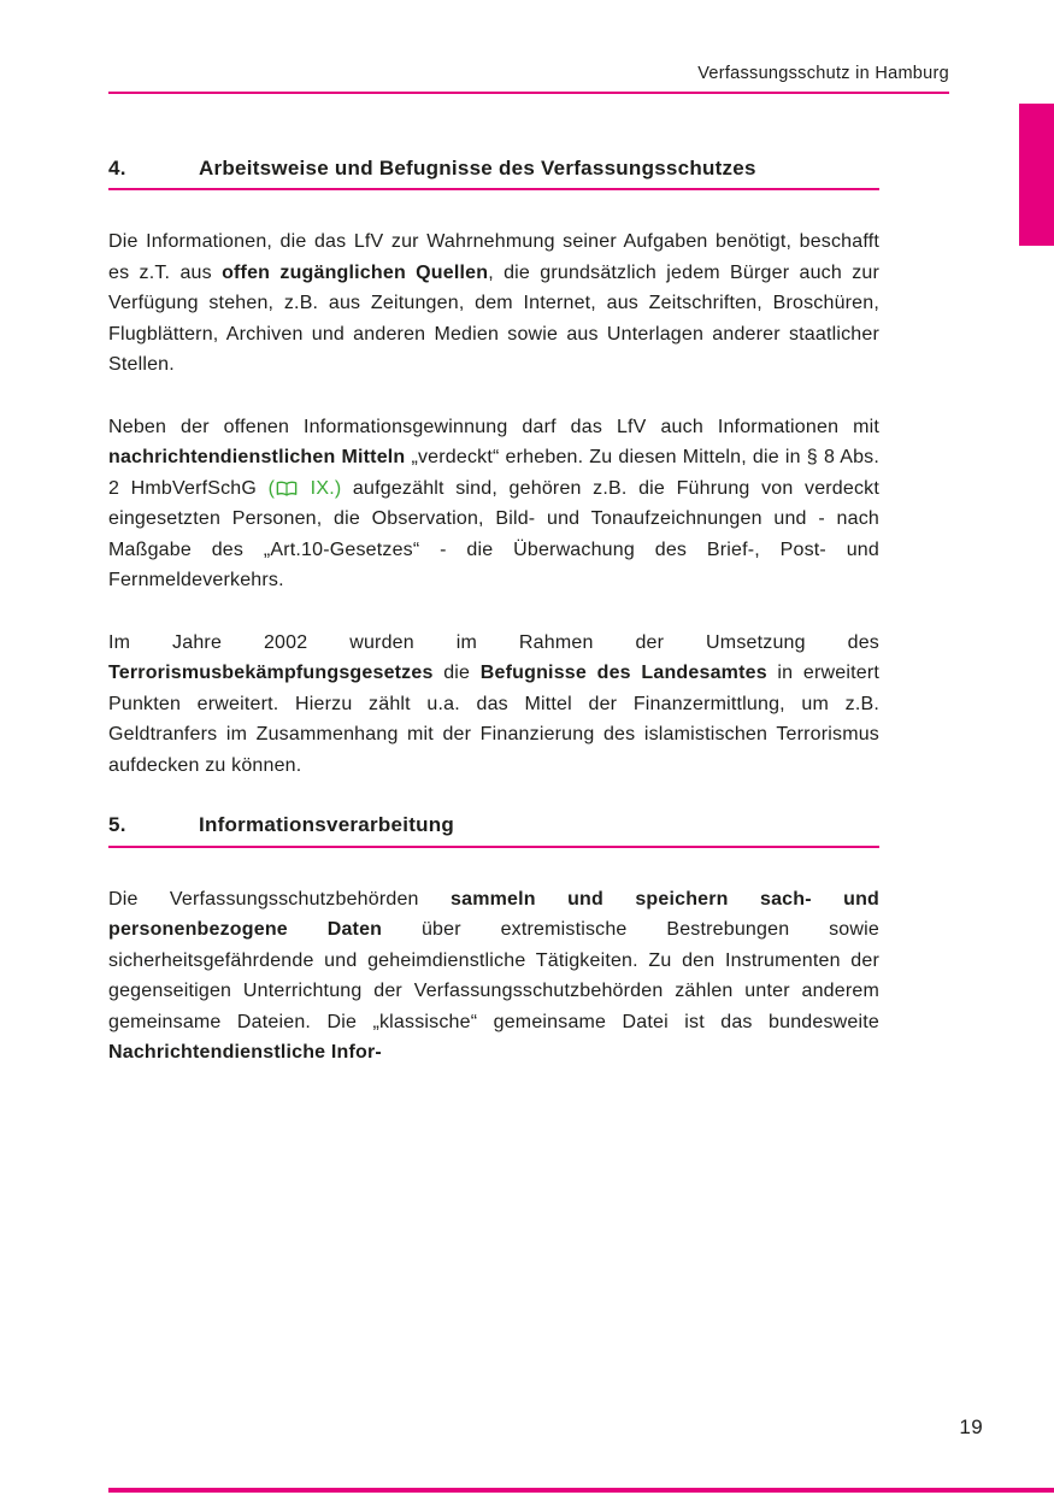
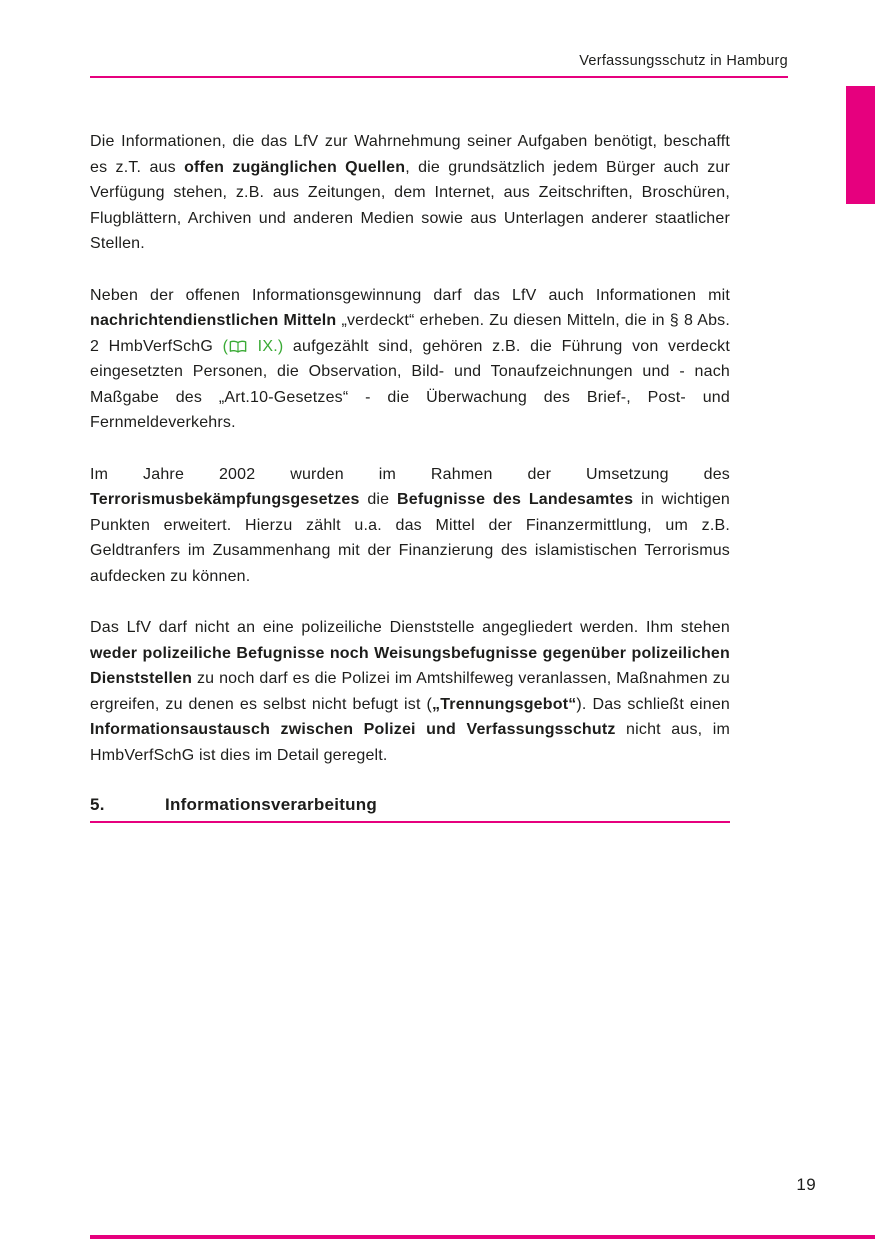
  Verfassungsschutz in Hamburg
- 4.
- Arbeitsweise und Befugnisse des Verfassungsschutzes
  Die Informationen, die das LfV zur Wahrnehmung seiner Aufgaben benötigt, beschafft es z.T. aus offen zugänglichen Quellen, die grundsätzlich jedem Bürger auch zur Verfügung stehen, z.B. aus Zeitungen, dem Internet, aus Zeitschriften, Broschüren, Flugblättern, Archiven und anderen Medien sowie aus Unterlagen anderer staatlicher Stellen.
  Neben der offenen Informationsgewinnung darf das LfV auch Informationen mit nachrichtendienstlichen Mitteln „verdeckt“ erheben. Zu diesen Mitteln, die in § 8 Abs. 2 HmbVerfSchG ( IX.) aufgezählt sind, gehören z.B. die Führung von verdeckt eingesetzten Personen, die Observation, Bild- und Tonaufzeichnungen und - nach Maßgabe des „Art.10-Gesetzes“ - die Überwachung des Brief-, Post- und Fernmeldeverkehrs.
- Im Jahre 2002 wurden im Rahmen der Umsetzung des Terrorismusbekämpfungsgesetzes die Befugnisse des Landesamtes in erweitert Punkten erweitert. Hierzu zählt u.a. das Mittel der Finanzermittlung, um z.B. Geldtranfers im Zusammenhang mit der Finanzierung des islamistischen Terrorismus aufdecken zu können.
+ Im Jahre 2002 wurden im Rahmen der Umsetzung des Terrorismusbekämpfungsgesetzes die Befugnisse des Landesamtes in wichtigen Punkten erweitert. Hierzu zählt u.a. das Mittel der Finanzermittlung, um z.B. Geldtranfers im Zusammenhang mit der Finanzierung des islamistischen Terrorismus aufdecken zu können.
+ Das LfV darf nicht an eine polizeiliche Dienststelle angegliedert werden. Ihm stehen weder polizeiliche Befugnisse noch Weisungsbefugnisse gegenüber polizeilichen Dienststellen zu noch darf es die Polizei im Amtshilfeweg veranlassen, Maßnahmen zu ergreifen, zu denen es selbst nicht befugt ist („Trennungsgebot“). Das schließt einen Informationsaustausch zwischen Polizei und Verfassungsschutz nicht aus, im HmbVerfSchG ist dies im Detail geregelt.
  5.
  Informationsverarbeitung
- Die Verfassungsschutzbehörden sammeln und speichern sach- und personenbezogene Daten über extremistische Bestrebungen sowie sicherheitsgefährdende und geheimdienstliche Tätigkeiten. Zu den Instrumenten der gegenseitigen Unterrichtung der Verfassungsschutzbehörden zählen unter anderem gemeinsame Dateien. Die „klassische“ gemeinsame Datei ist das bundesweite Nachrichtendienstliche Infor-
  19
